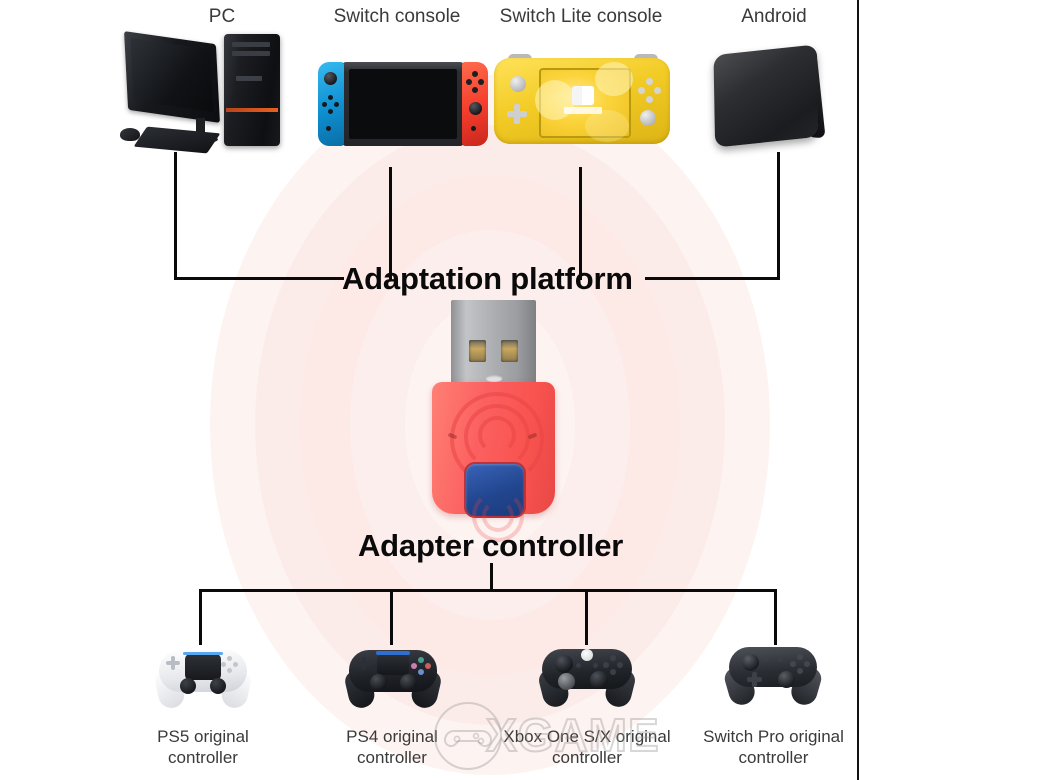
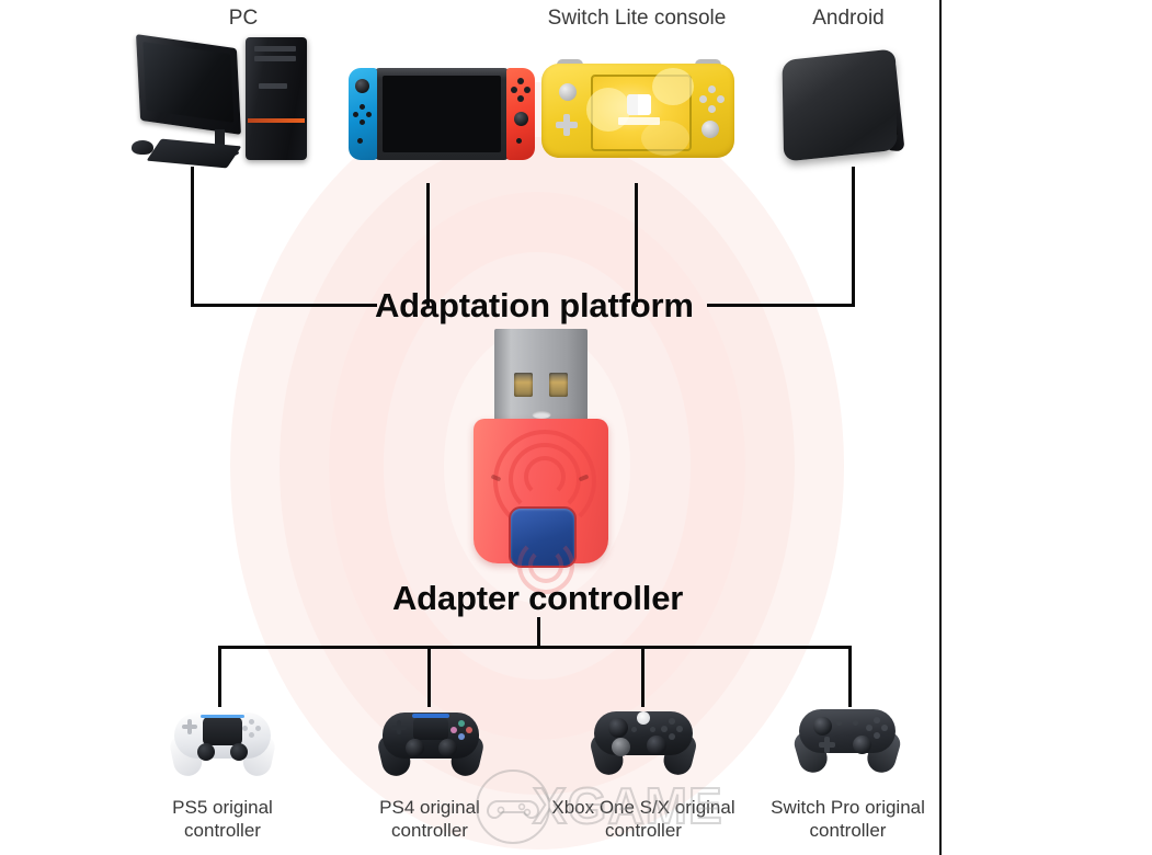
  PC
- Switch console
  Switch Lite console
  Android
  Adaptation platform
  Adapter controller
  PS5 original
  controller
  PS4 original
  controller
  Xbox One S/X original
  controller
  Switch Pro original
  controller
  XGAME
